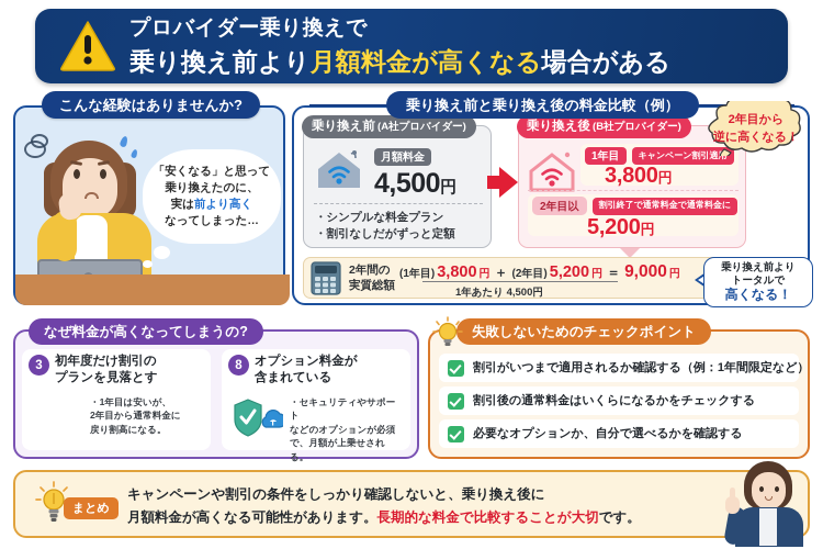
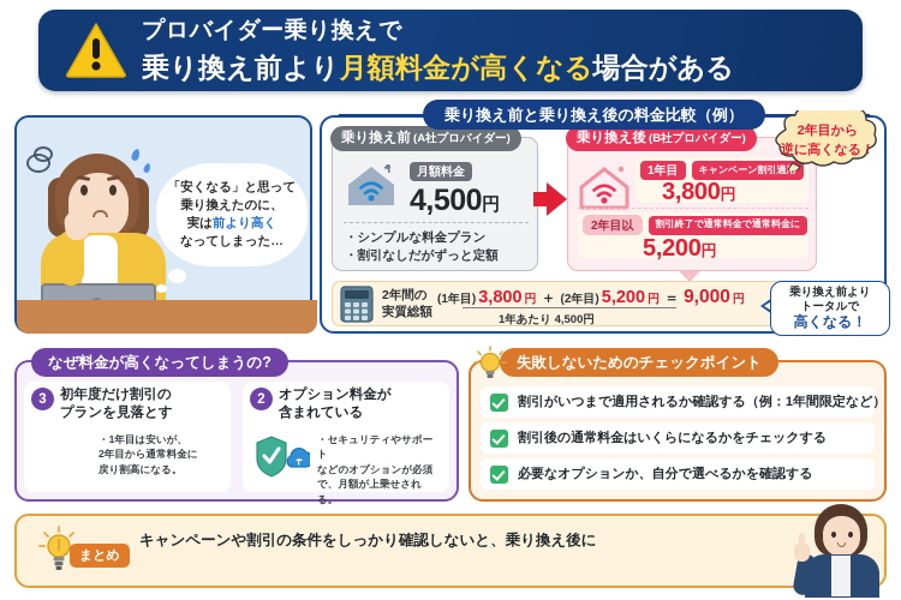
  プロバイダー乗り換えで
  乗り換え前より月額料金が高くなる場合がある
  「安くなる」と思って
  乗り換えたのに、
  実は前より高く
  なってしまった…
- こんな経験はありませんか?
  乗り換え前と乗り換え後の料金比較（例）
  乗り換え前
  (A社プロバイダー)
  月額料金
  4,500円
  ・シンプルな料金プラン
  ・割引なしだがずっと定額
  乗り換え後
  (B社プロバイダー)
  1年目
  キャンペーン割引適
  3,800円
  2年目以
  割引終了で通常料金で通常料金に
  5,200円
  2年目から
  逆に高くなる！
  2年間の
  実質総額
  (1年目)
  3,800
  円
  ＋
  (2年目)
  5,200
  円
  ＝
  9,000
  円
  1年あたり 4,500円
  乗り換え前より
  トータルで
  高くなる！
  なぜ料金が高くなってしまうの?
  3
  初年度だけ割引の
  プランを見落とす
  ・1年目は安いが、
  2年目から通常料金に
  戻り割高になる。
- 8
+ 2
  オプション料金が
  含まれている
  ・セキュリティやサポート
  などのオプションが必須
  で、月額が上乗せされる。
  失敗しないためのチェックポイント
  割引がいつまで適用されるか確認する（例：1年間限定など）
  割引後の通常料金はいくらになるかをチェックする
  必要なオプションか、自分で選べるかを確認する
  まとめ
  キャンペーンや割引の条件をしっかり確認しないと、乗り換え後に
- 月額料金が高くなる可能性があります。長期的な料金で比較することが大切です。
